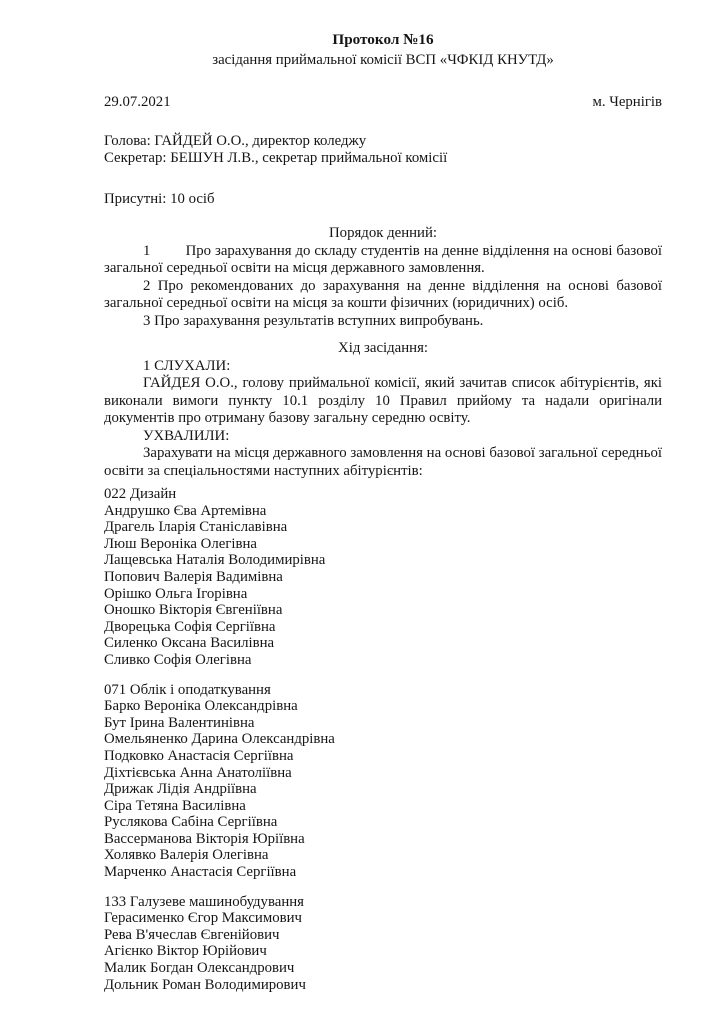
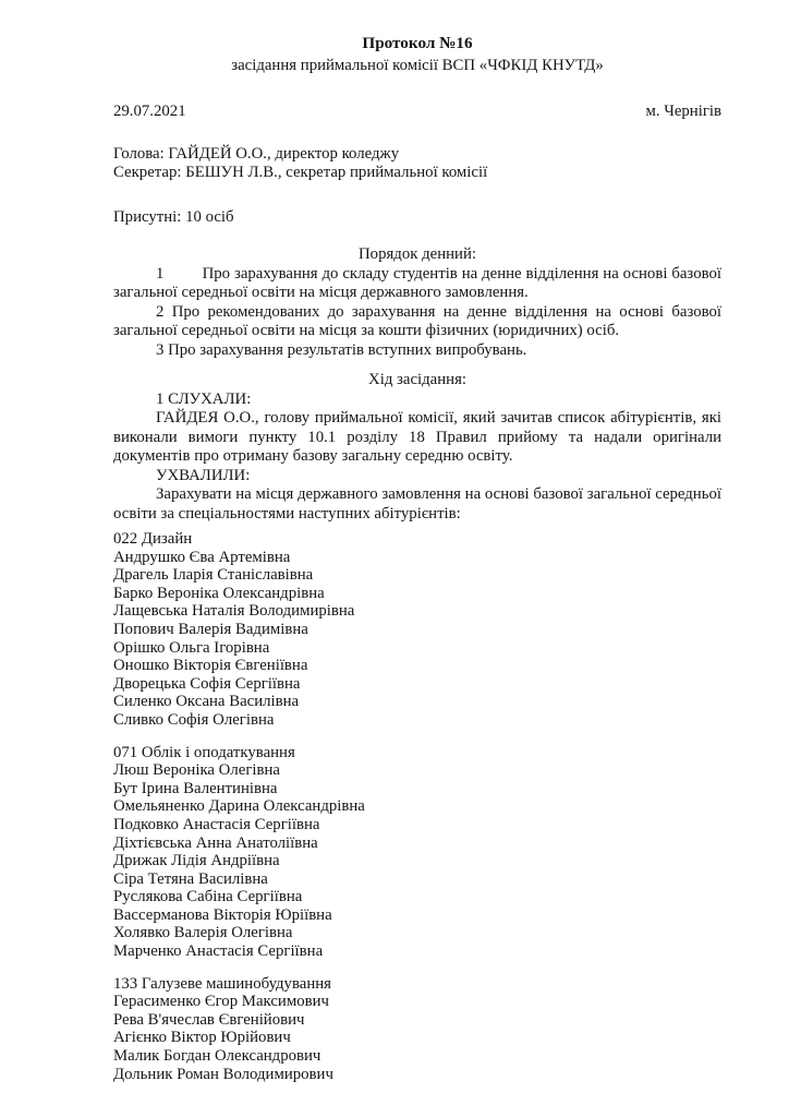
  Протокол №16
  засідання приймальної комісії ВСП «ЧФКІД КНУТД»
  29.07.2021
  м. Чернігів
  Голова: ГАЙДЕЙ О.О., директор коледжу
  Секретар: БЕШУН Л.В., секретар приймальної комісії
  Присутні: 10 осіб
  Порядок денний:
  1 Про зарахування до складу студентів на денне відділення на основі базової загальної середньої освіти на місця державного замовлення.
  2 Про рекомендованих до зарахування на денне відділення на основі базової загальної середньої освіти на місця за кошти фізичних (юридичних) осіб.
  3 Про зарахування результатів вступних випробувань.
  Хід засідання:
  1 СЛУХАЛИ:
- ГАЙДЕЯ О.О., голову приймальної комісії, який зачитав список абітурієнтів, які виконали вимоги пункту 10.1 розділу 10 Правил прийому та надали оригінали документів про отриману базову загальну середню освіту.
+ ГАЙДЕЯ О.О., голову приймальної комісії, який зачитав список абітурієнтів, які виконали вимоги пункту 10.1 розділу 18 Правил прийому та надали оригінали документів про отриману базову загальну середню освіту.
  УХВАЛИЛИ:
  Зарахувати на місця державного замовлення на основі базової загальної середньої освіти за спеціальностями наступних абітурієнтів:
  022 Дизайн
  Андрушко Єва Артемівна
  Драгель Іларія Станіславівна
- Люш Вероніка Олегівна
+ Барко Вероніка Олександрівна
  Лащевська Наталія Володимирівна
  Попович Валерія Вадимівна
  Орішко Ольга Ігорівна
  Оношко Вікторія Євгеніївна
  Дворецька Софія Сергіївна
  Силенко Оксана Василівна
  Сливко Софія Олегівна
  071 Облік і оподаткування
- Барко Вероніка Олександрівна
+ Люш Вероніка Олегівна
  Бут Ірина Валентинівна
  Омельяненко Дарина Олександрівна
  Подковко Анастасія Сергіївна
  Діхтієвська Анна Анатоліївна
  Дрижак Лідія Андріївна
  Сіра Тетяна Василівна
  Руслякова Сабіна Сергіївна
  Вассерманова Вікторія Юріївна
  Холявко Валерія Олегівна
  Марченко Анастасія Сергіївна
  133 Галузеве машинобудування
  Герасименко Єгор Максимович
  Рева В'ячеслав Євгенійович
  Агієнко Віктор Юрійович
  Малик Богдан Олександрович
  Дольник Роман Володимирович
